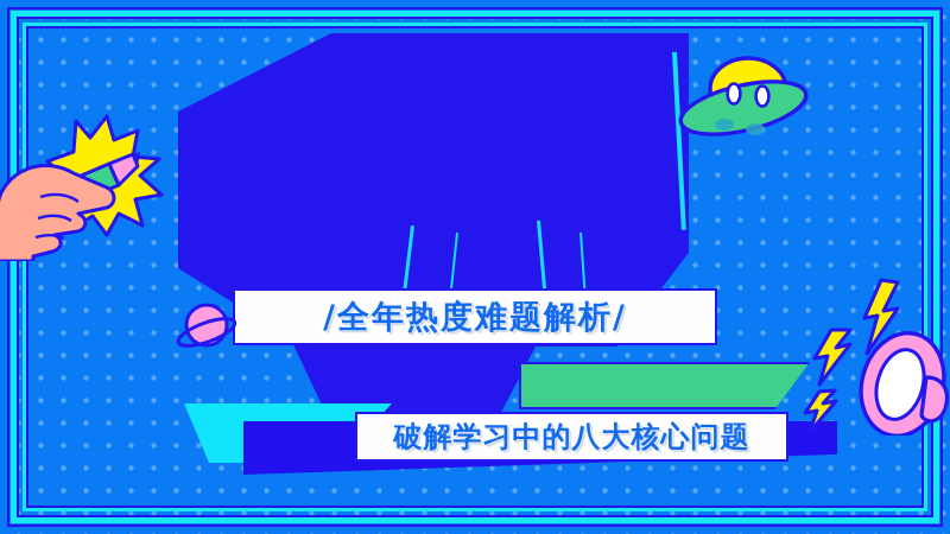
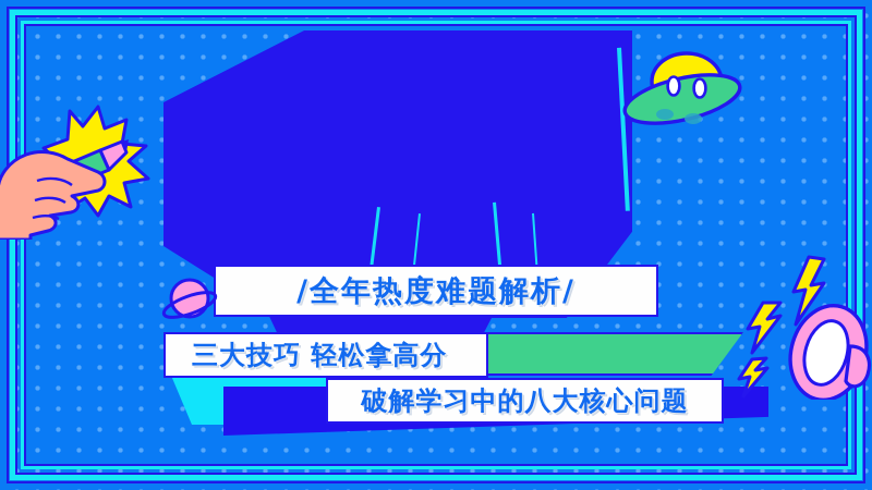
  /全年热度难题解析/
+ 三大技巧 轻松拿高分
  破解学习中的八大核心问题
